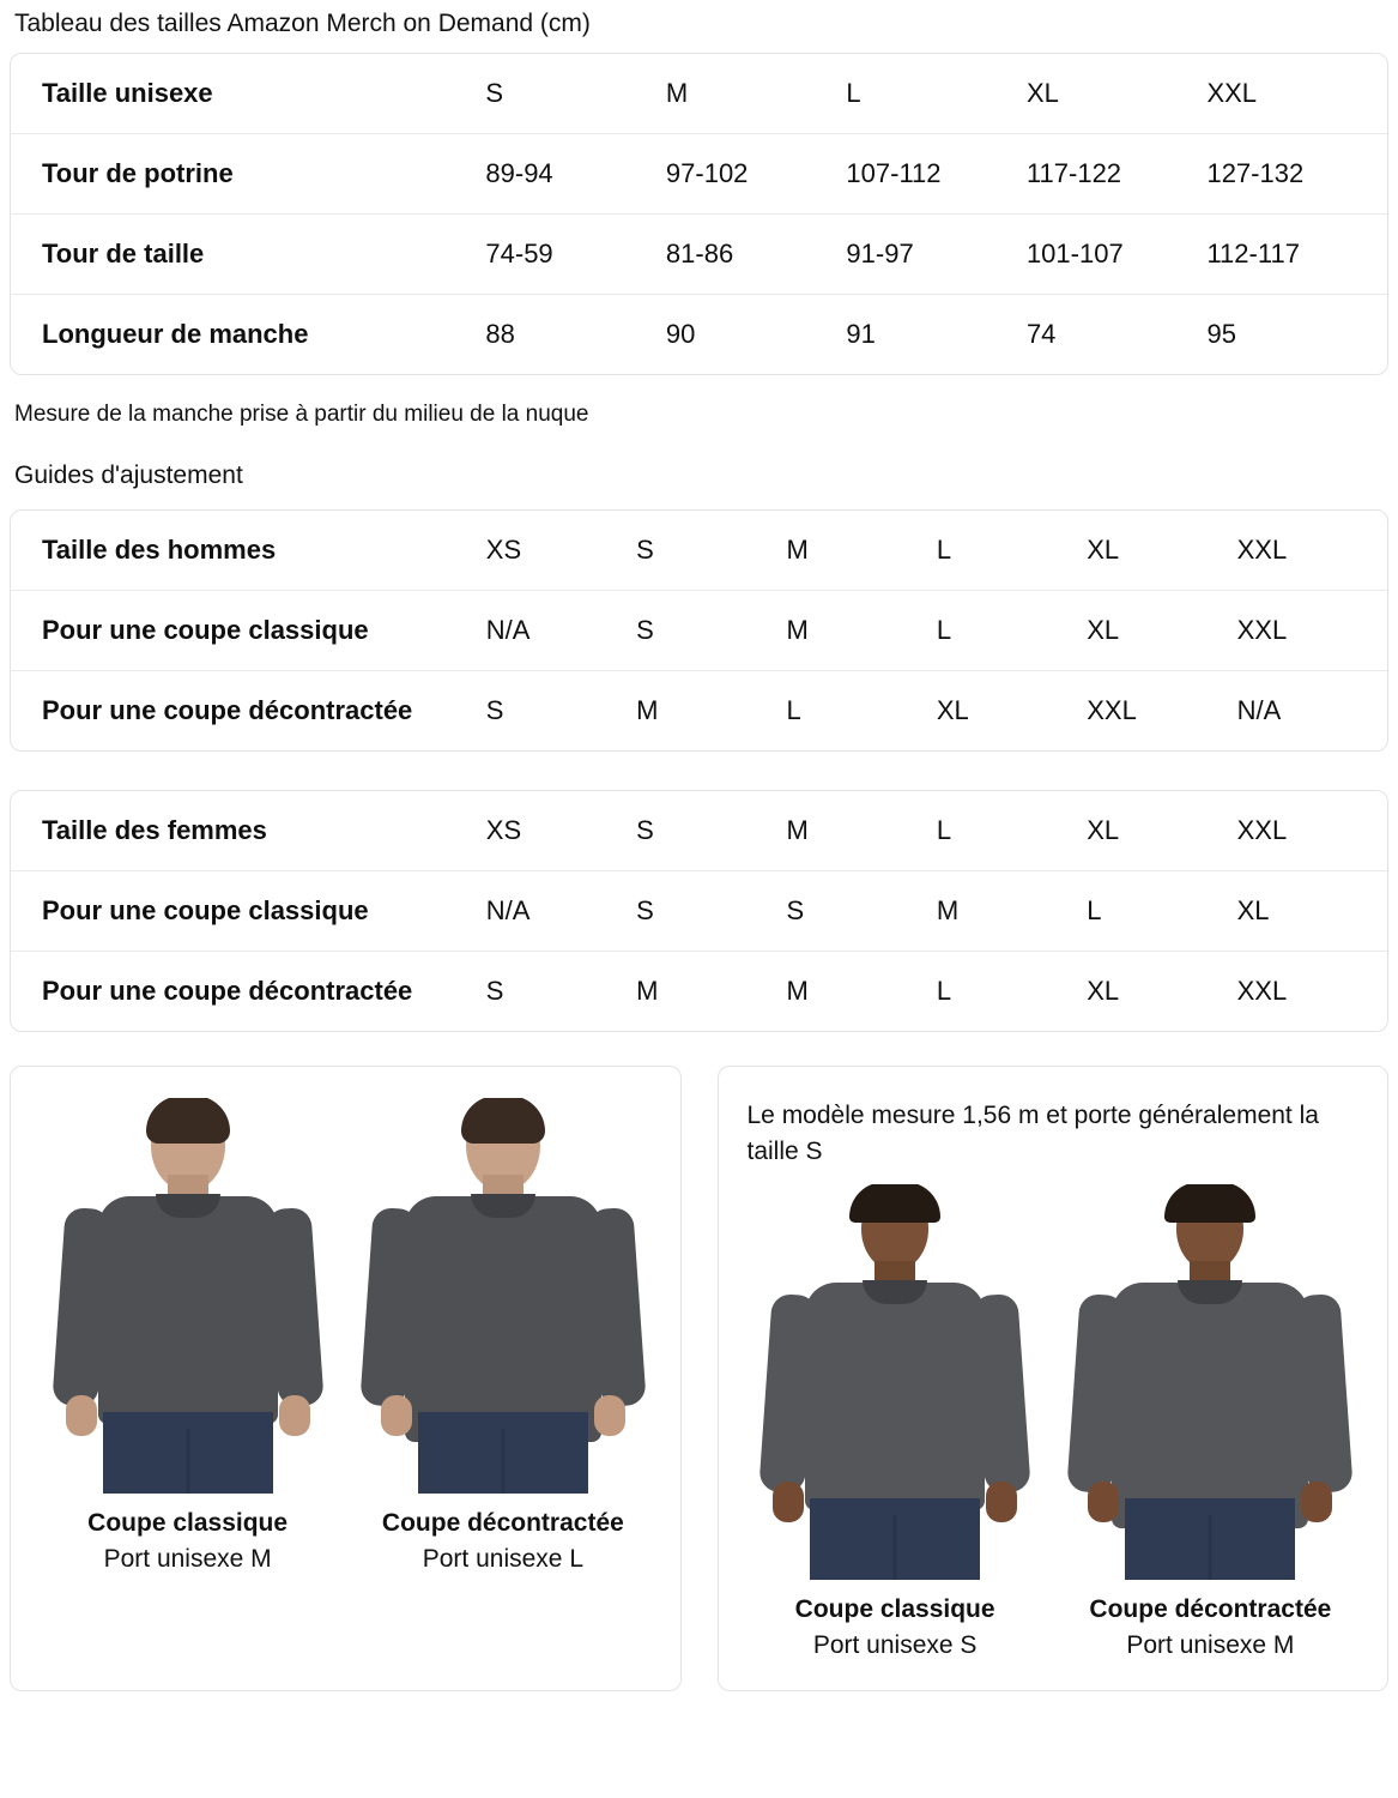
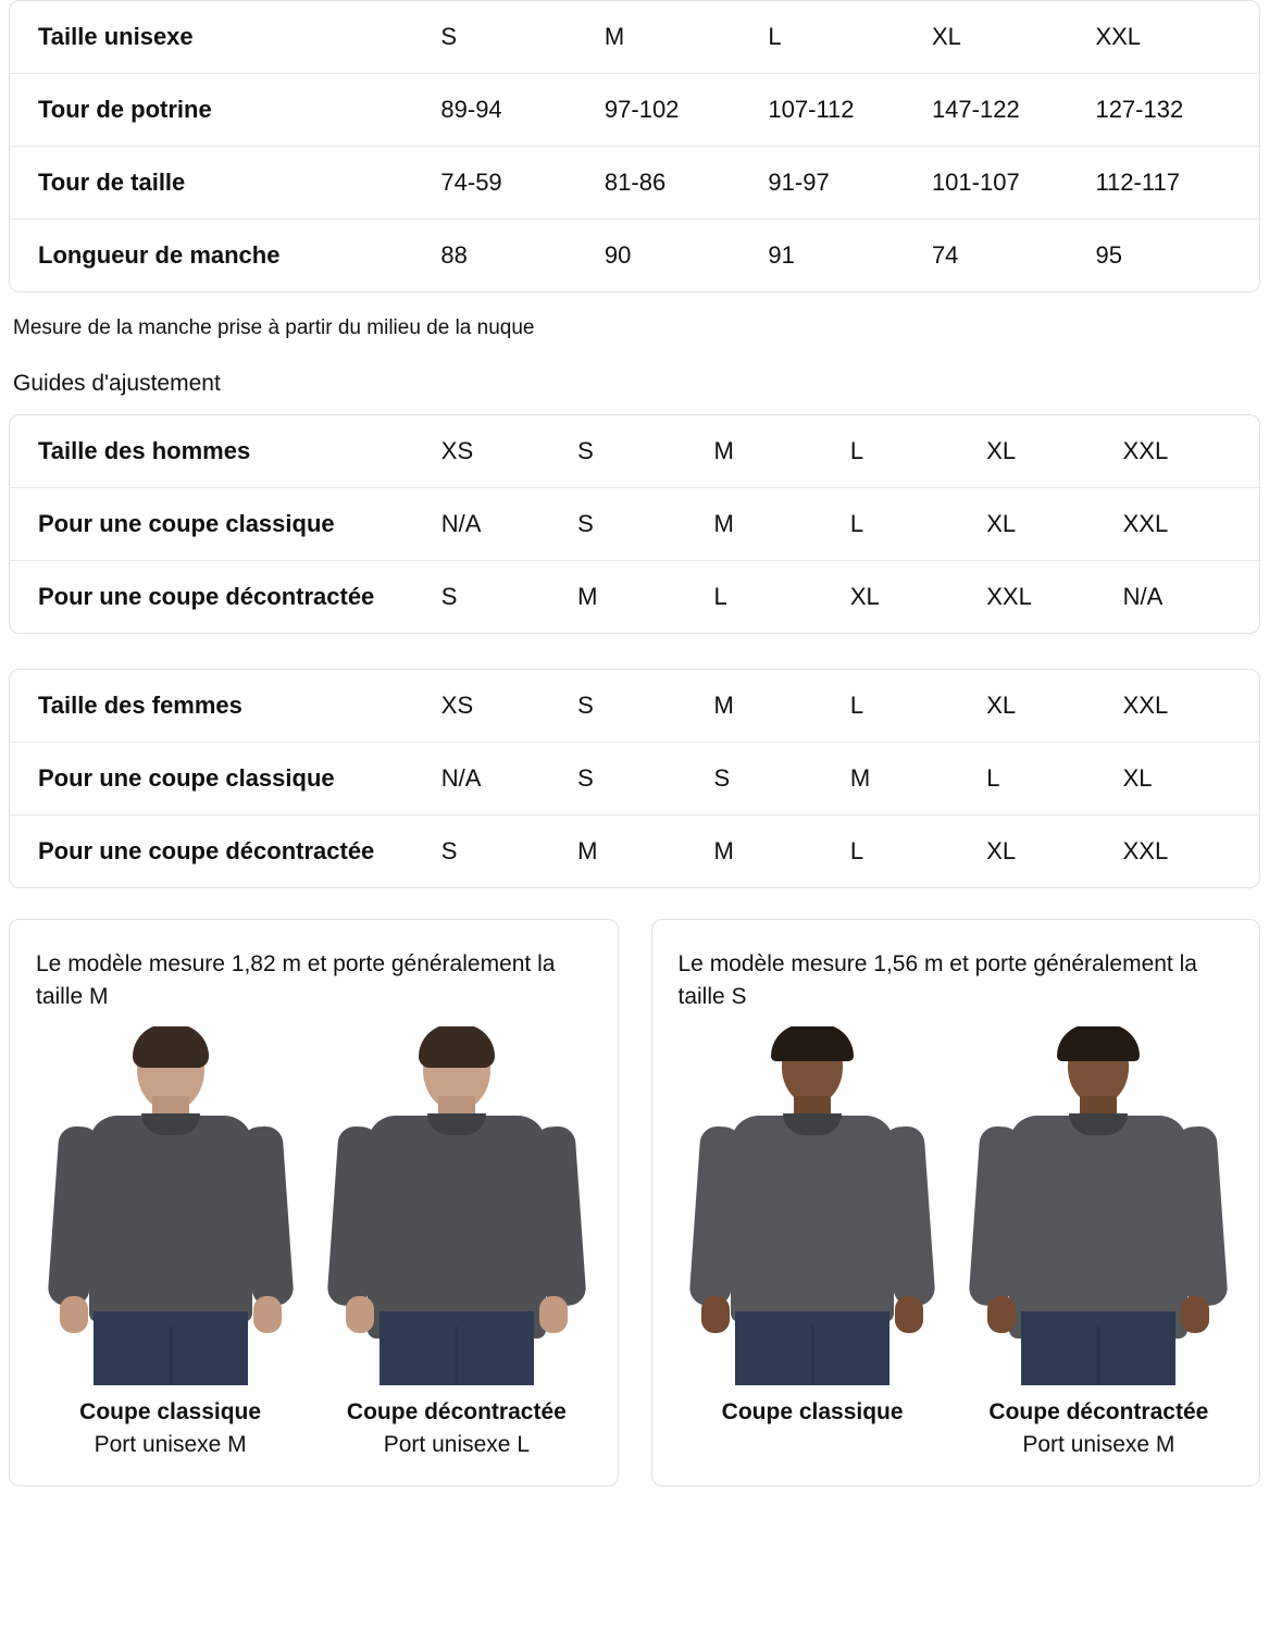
- Tableau des tailles Amazon Merch on Demand (cm)
  Taille unisexe	S	M	L	XL	XXL
- Tour de potrine	89-94	97-102	107-112	117-122	127-132
+ Tour de potrine	89-94	97-102	107-112	147-122	127-132
  Tour de taille	74-59	81-86	91-97	101-107	112-117
  Longueur de manche	88	90	91	74	95
  Mesure de la manche prise à partir du milieu de la nuque
  Guides d'ajustement
  Taille des hommes	XS	S	M	L	XL	XXL
  Pour une coupe classique	N/A	S	M	L	XL	XXL
  Pour une coupe décontractée	S	M	L	XL	XXL	N/A
  Taille des femmes	XS	S	M	L	XL	XXL
  Pour une coupe classique	N/A	S	S	M	L	XL
  Pour une coupe décontractée	S	M	M	L	XL	XXL
+ Le modèle mesure 1,82 m et porte généralement la taille M
  Coupe classique
  Port unisexe M
  Coupe décontractée
  Port unisexe L
  Le modèle mesure 1,56 m et porte généralement la taille S
  Coupe classique
- Port unisexe S
  Coupe décontractée
  Port unisexe M
